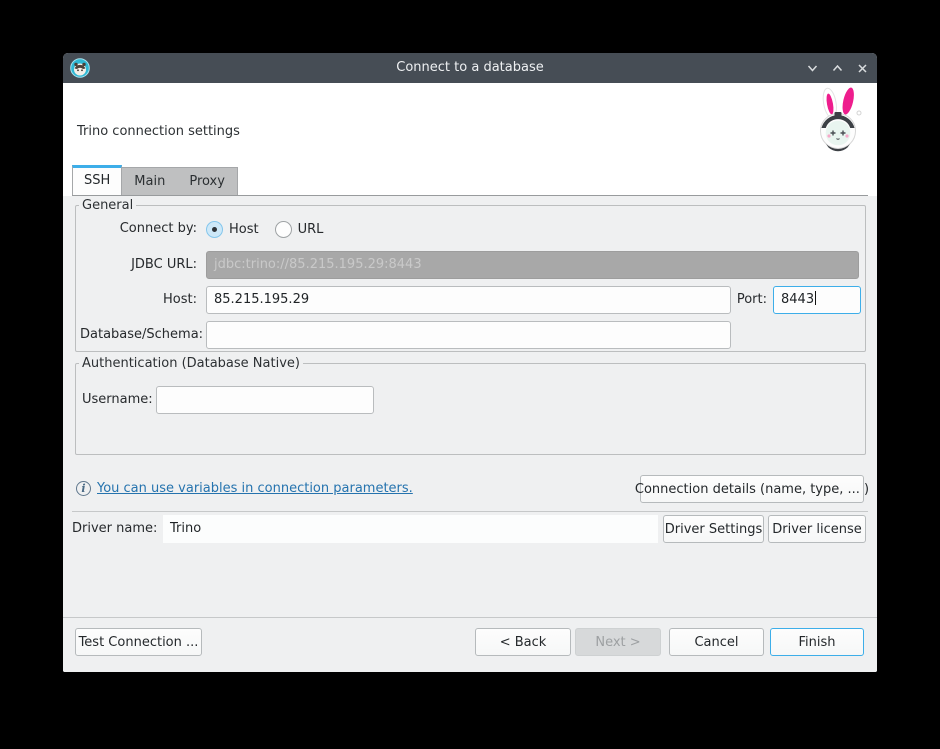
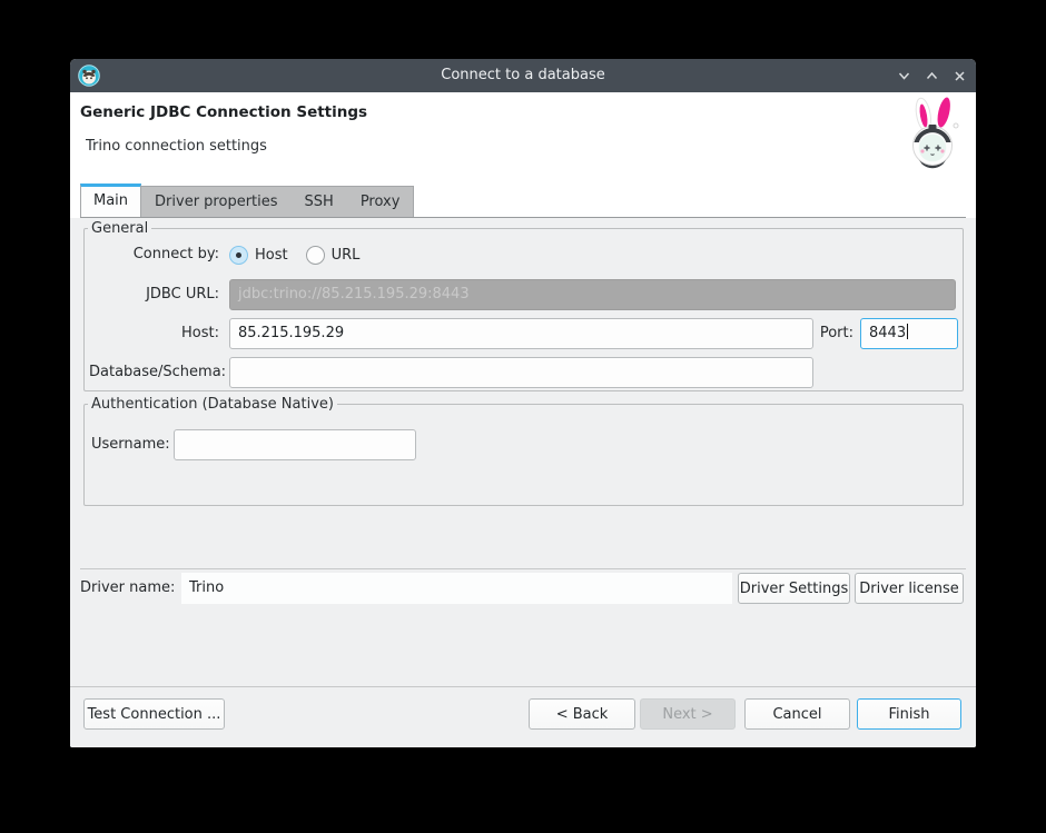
  Connect to a database
+ Generic JDBC Connection Settings
  Trino connection settings
- SSH
+ Main
+ Driver properties
- Main
+ SSH
  Proxy
  General
  Connect by:
  Host
  URL
  JDBC URL:
  jdbc:trino://85.215.195.29:8443
  Host:
  85.215.195.29
  Port:
  8443
  Database/Schema:
  Authentication (Database Native)
  Username:
- i
- You can use variables in connection parameters.
- Connection details (name, type, ... )
  Driver name:
  Trino
  Driver Settings
  Driver license
  Test Connection ...
  < Back
  Next >
  Cancel
  Finish
